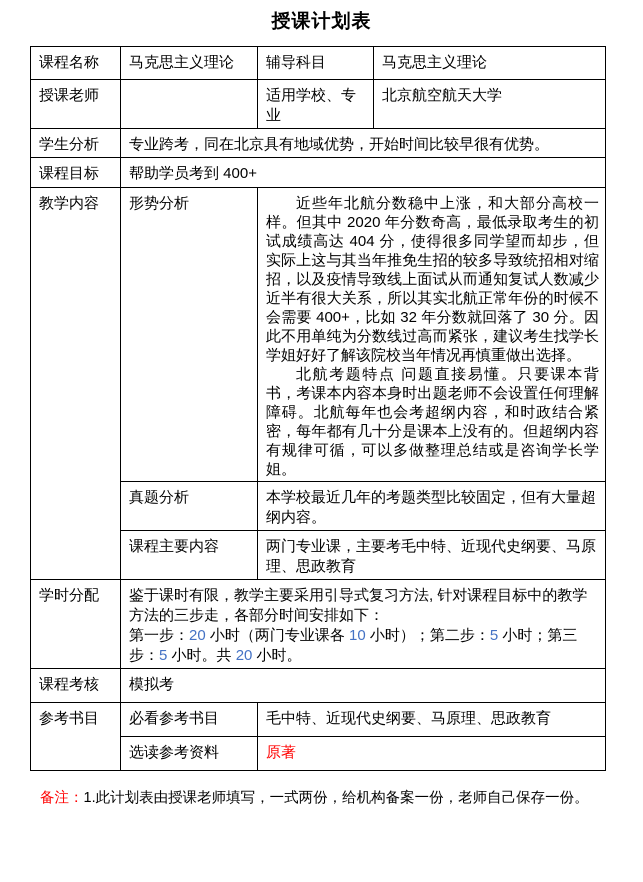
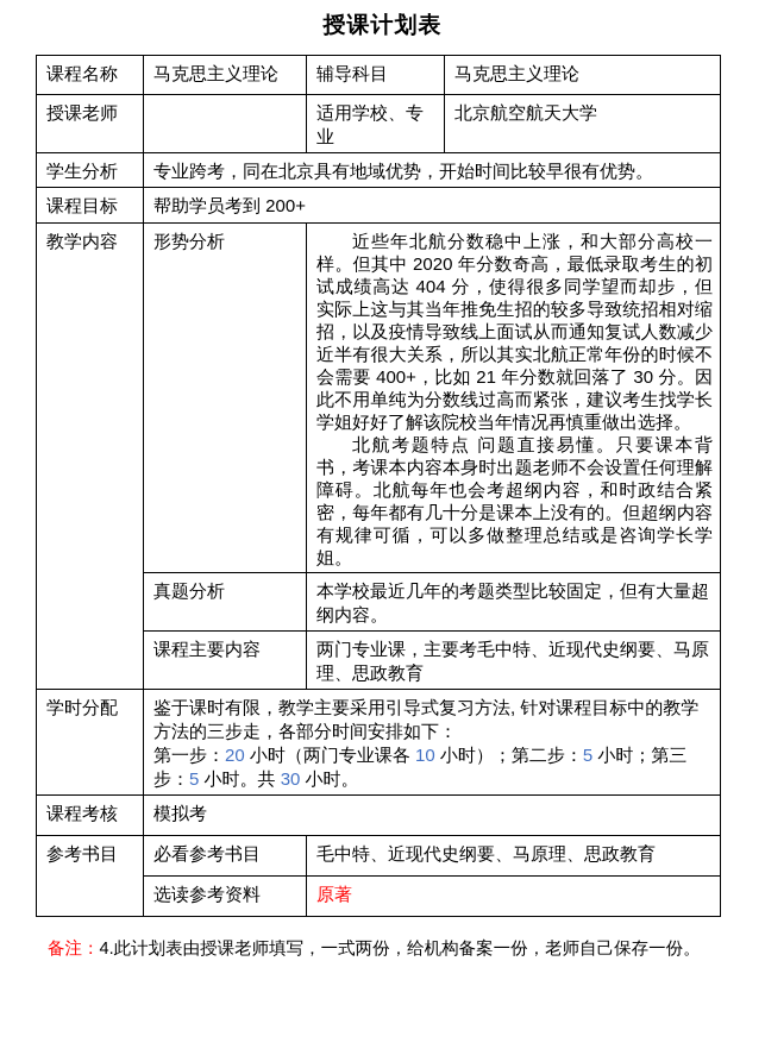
  授课计划表
  课程名称	马克思主义理论	辅导科目	马克思主义理论
  授课老师		适用学校、专业	北京航空航天大学
  学生分析	专业跨考，同在北京具有地域优势，开始时间比较早很有优势。
- 课程目标	帮助学员考到 400+
+ 课程目标	帮助学员考到 200+
- 教学内容	形势分析	近些年北航分数稳中上涨，和大部分高校一样。但其中 2020 年分数奇高，最低录取考生的初试成绩高达 404 分，使得很多同学望而却步，但实际上这与其当年推免生招的较多导致统招相对缩招，以及疫情导致线上面试从而通知复试人数减少近半有很大关系，所以其实北航正常年份的时候不会需要 400+，比如 32 年分数就回落了 30 分。因此不用单纯为分数线过高而紧张，建议考生找学长学姐好好了解该院校当年情况再慎重做出选择。 北航考题特点 问题直接易懂。只要课本背书，考课本内容本身时出题老师不会设置任何理解障碍。北航每年也会考超纲内容，和时政结合紧密，每年都有几十分是课本上没有的。但超纲内容有规律可循，可以多做整理总结或是咨询学长学姐。
+ 教学内容	形势分析	近些年北航分数稳中上涨，和大部分高校一样。但其中 2020 年分数奇高，最低录取考生的初试成绩高达 404 分，使得很多同学望而却步，但实际上这与其当年推免生招的较多导致统招相对缩招，以及疫情导致线上面试从而通知复试人数减少近半有很大关系，所以其实北航正常年份的时候不会需要 400+，比如 21 年分数就回落了 30 分。因此不用单纯为分数线过高而紧张，建议考生找学长学姐好好了解该院校当年情况再慎重做出选择。 北航考题特点 问题直接易懂。只要课本背书，考课本内容本身时出题老师不会设置任何理解障碍。北航每年也会考超纲内容，和时政结合紧密，每年都有几十分是课本上没有的。但超纲内容有规律可循，可以多做整理总结或是咨询学长学姐。
  真题分析	本学校最近几年的考题类型比较固定，但有大量超纲内容。
  课程主要内容	两门专业课，主要考毛中特、近现代史纲要、马原理、思政教育
- 学时分配	鉴于课时有限，教学主要采用引导式复习方法, 针对课程目标中的教学方法的三步走，各部分时间安排如下： 第一步：20 小时（两门专业课各 10 小时）；第二步：5 小时；第三步：5 小时。共 20 小时。
+ 学时分配	鉴于课时有限，教学主要采用引导式复习方法, 针对课程目标中的教学方法的三步走，各部分时间安排如下： 第一步：20 小时（两门专业课各 10 小时）；第二步：5 小时；第三步：5 小时。共 30 小时。
  课程考核	模拟考
  参考书目	必看参考书目	毛中特、近现代史纲要、马原理、思政教育
  选读参考资料	原著
- 备注：1.此计划表由授课老师填写，一式两份，给机构备案一份，老师自己保存一份。
+ 备注：4.此计划表由授课老师填写，一式两份，给机构备案一份，老师自己保存一份。
